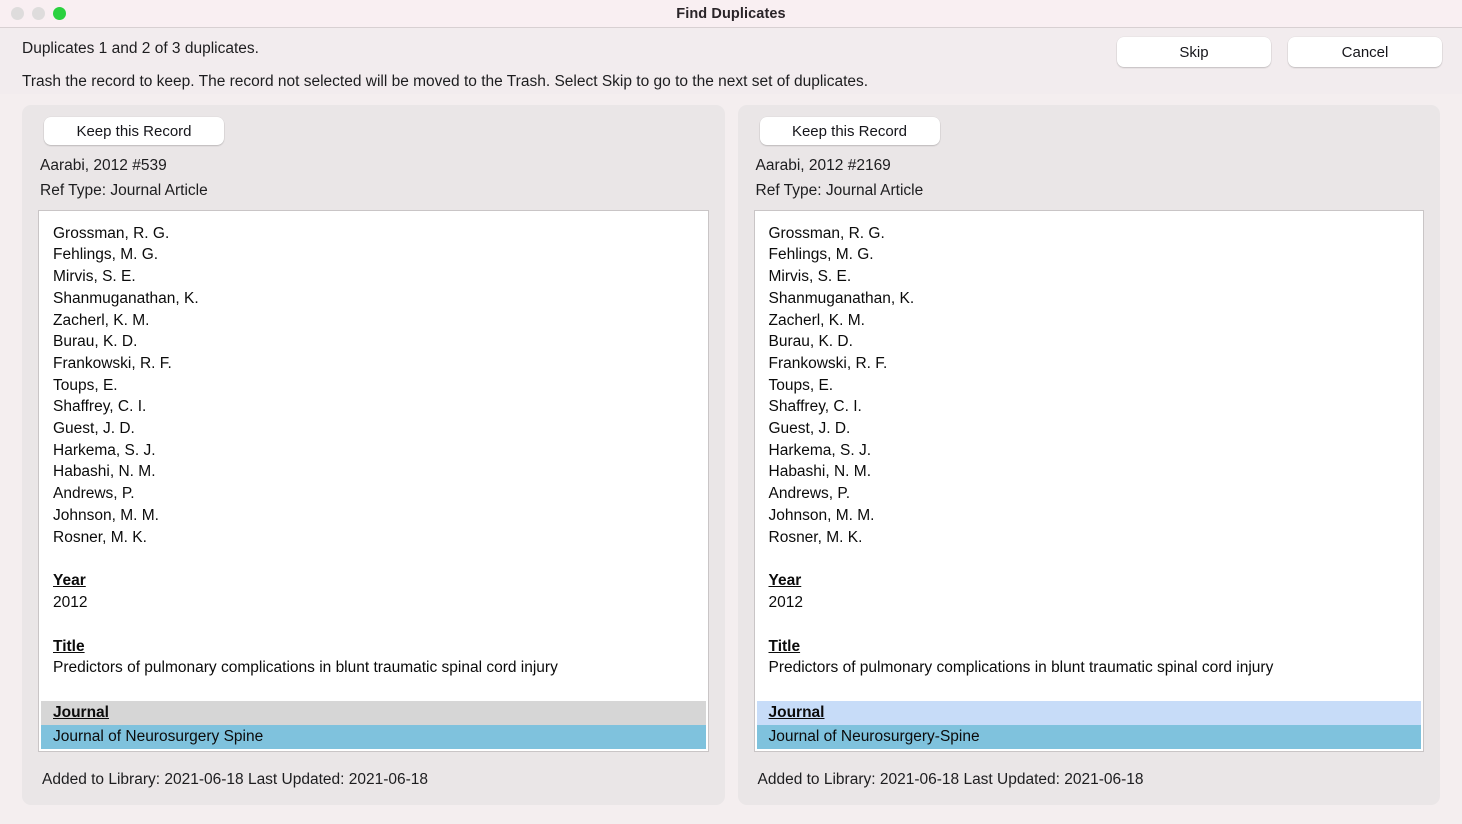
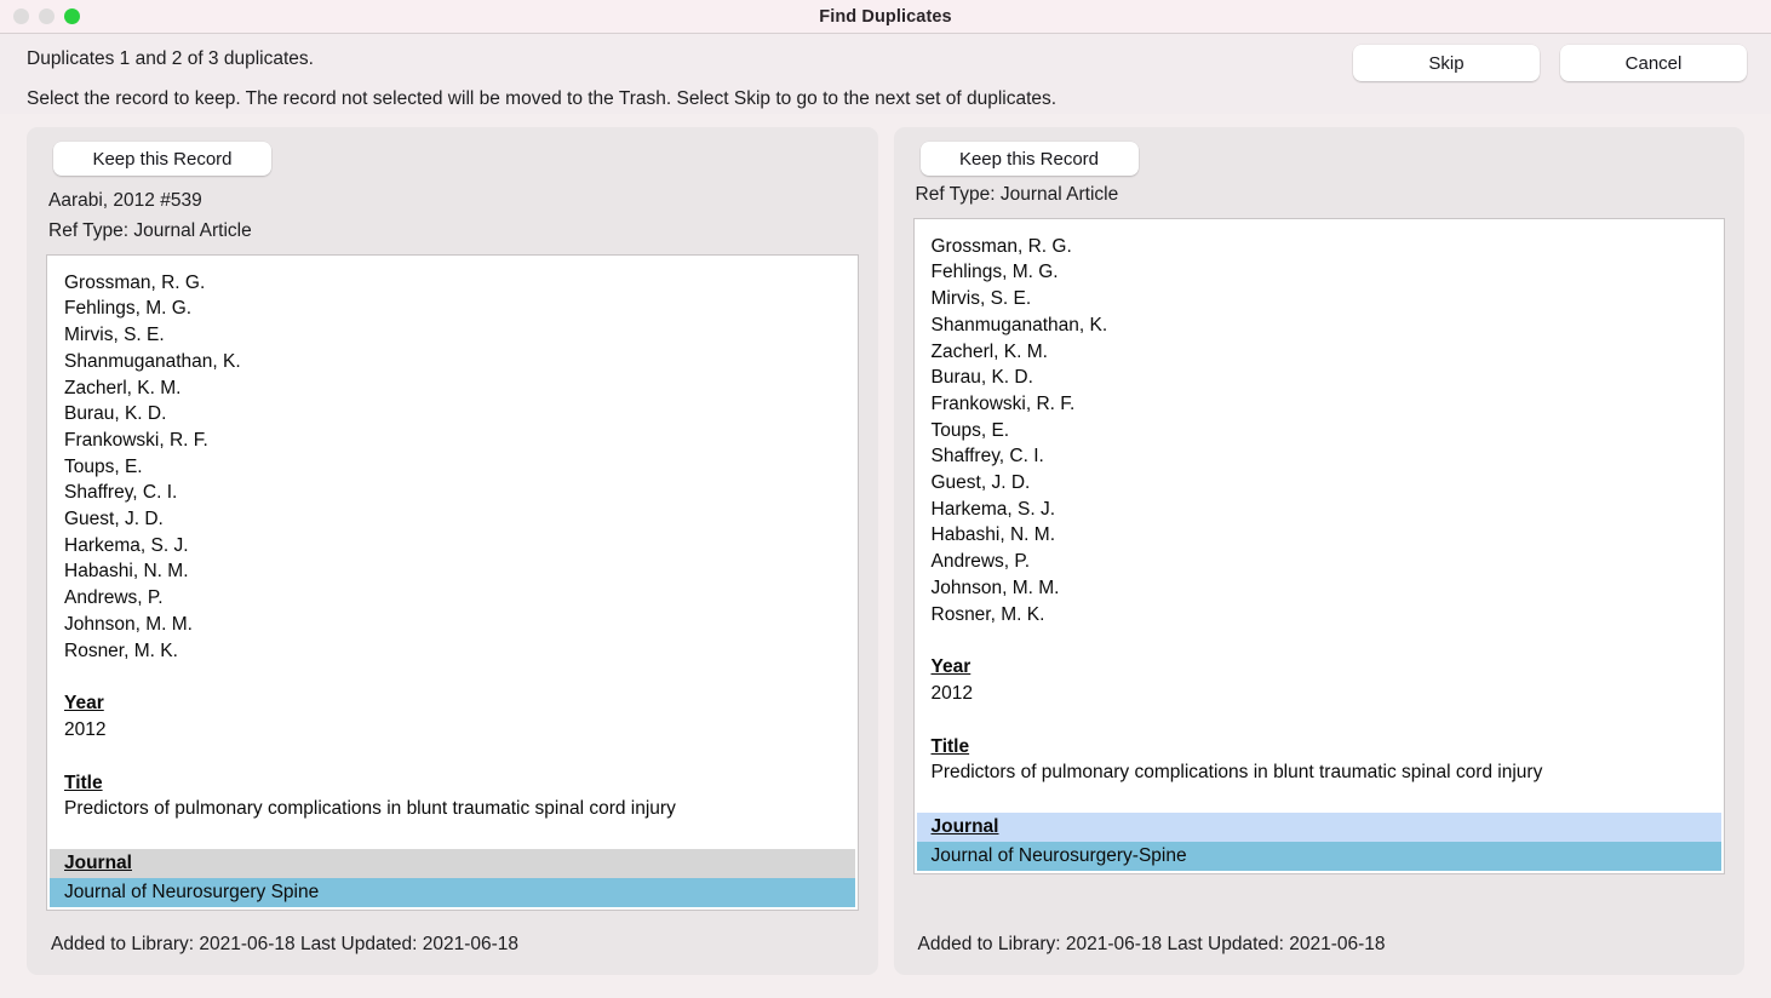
  Find Duplicates
  Duplicates 1 and 2 of 3 duplicates.
- Trash the record to keep. The record not selected will be moved to the Trash. Select Skip to go to the next set of duplicates.
+ Select the record to keep. The record not selected will be moved to the Trash. Select Skip to go to the next set of duplicates.
  Skip
  Cancel
  Keep this Record
  Aarabi, 2012 #539
  Ref Type: Journal Article
  Grossman, R. G.
  Fehlings, M. G.
  Mirvis, S. E.
  Shanmuganathan, K.
  Zacherl, K. M.
  Burau, K. D.
  Frankowski, R. F.
  Toups, E.
  Shaffrey, C. I.
  Guest, J. D.
  Harkema, S. J.
  Habashi, N. M.
  Andrews, P.
  Johnson, M. M.
  Rosner, M. K.
  Year
  2012
  Title
  Predictors of pulmonary complications in blunt traumatic spinal cord injury
  Journal
  Journal of Neurosurgery Spine
  Added to Library: 2021-06-18 Last Updated: 2021-06-18
  Keep this Record
- Aarabi, 2012 #2169
  Ref Type: Journal Article
  Grossman, R. G.
  Fehlings, M. G.
  Mirvis, S. E.
  Shanmuganathan, K.
  Zacherl, K. M.
  Burau, K. D.
  Frankowski, R. F.
  Toups, E.
  Shaffrey, C. I.
  Guest, J. D.
  Harkema, S. J.
  Habashi, N. M.
  Andrews, P.
  Johnson, M. M.
  Rosner, M. K.
  Year
  2012
  Title
  Predictors of pulmonary complications in blunt traumatic spinal cord injury
  Journal
  Journal of Neurosurgery-Spine
  Added to Library: 2021-06-18 Last Updated: 2021-06-18
